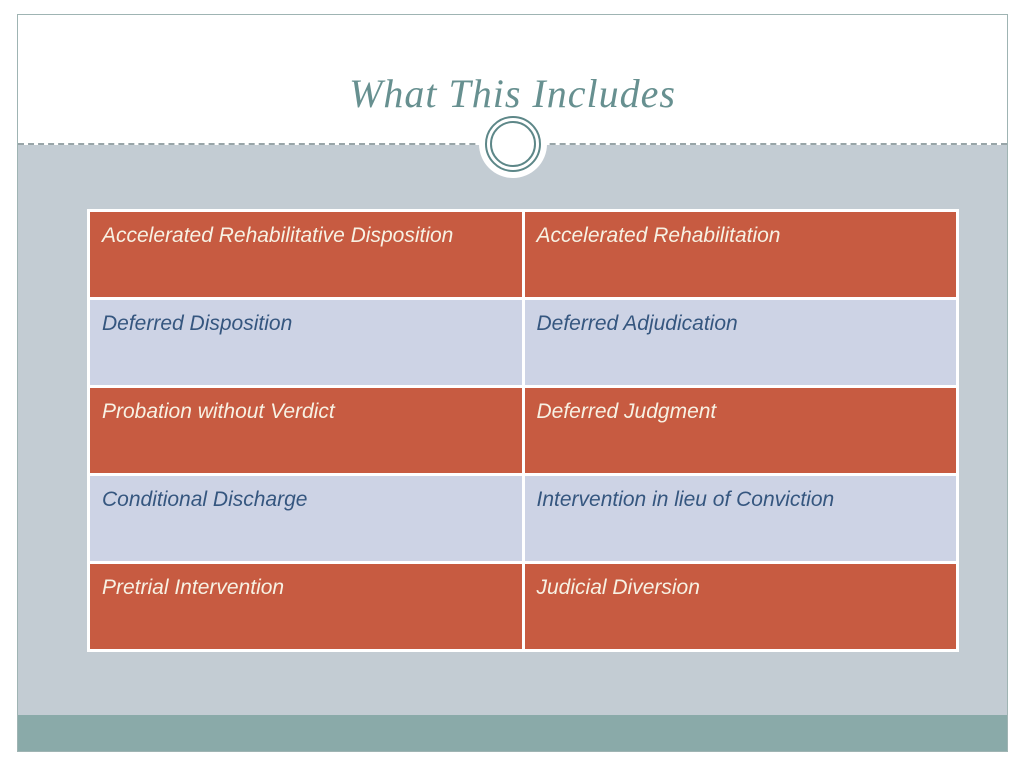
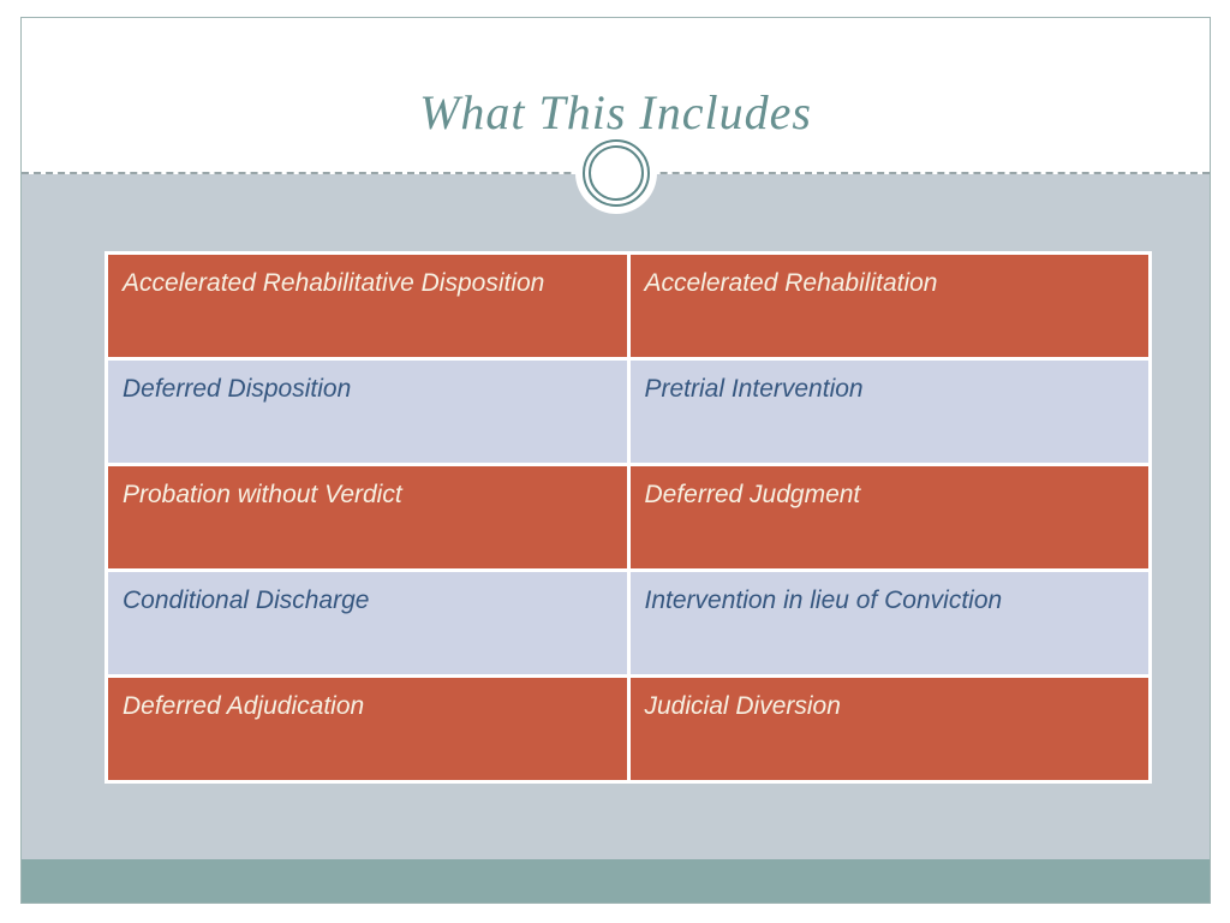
  What This Includes
  Accelerated Rehabilitative Disposition	Accelerated Rehabilitation
- Deferred Disposition	Deferred Adjudication
+ Deferred Disposition	Pretrial Intervention
  Probation without Verdict	Deferred Judgment
  Conditional Discharge	Intervention in lieu of Conviction
- Pretrial Intervention	Judicial Diversion
+ Deferred Adjudication	Judicial Diversion
